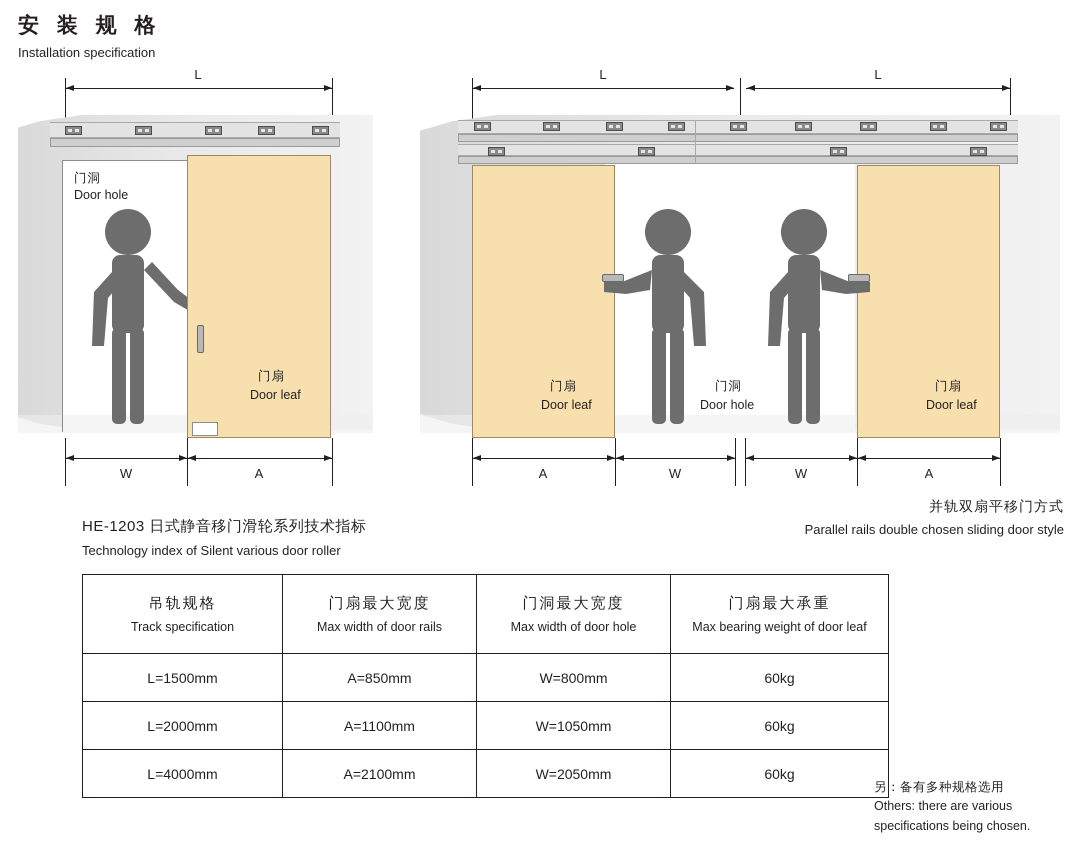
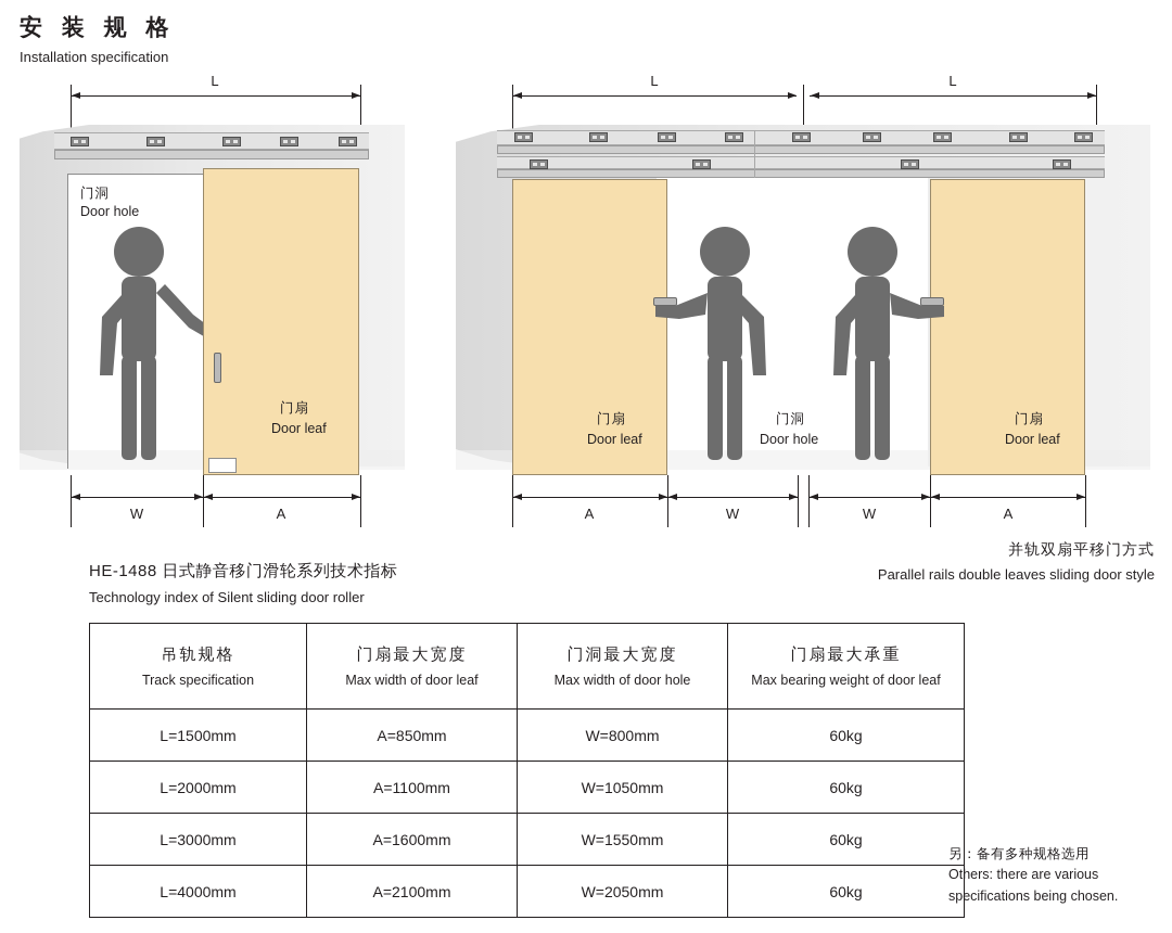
  安 装 规 格
  Installation specification
  L
  门洞
  Door hole
  门扇
  Door leaf
  W
  A
  L
  L
  门扇
  Door leaf
  门洞
  Door hole
  门扇
  Door leaf
  A
  W
  W
  A
  并轨双扇平移门方式
- Parallel rails double chosen sliding door style
+ Parallel rails double leaves sliding door style
- HE-1203 日式静音移门滑轮系列技术指标
+ HE-1488 日式静音移门滑轮系列技术指标
- Technology index of Silent various door roller
+ Technology index of Silent sliding door roller
- 吊轨规格 Track specification	门扇最大宽度 Max width of door rails	门洞最大宽度 Max width of door hole	门扇最大承重 Max bearing weight of door leaf
+ 吊轨规格 Track specification	门扇最大宽度 Max width of door leaf	门洞最大宽度 Max width of door hole	门扇最大承重 Max bearing weight of door leaf
  L=1500mm	A=850mm	W=800mm	60kg
  L=2000mm	A=1100mm	W=1050mm	60kg
+ L=3000mm	A=1600mm	W=1550mm	60kg
  L=4000mm	A=2100mm	W=2050mm	60kg
  另：备有多种规格选用
  Others: there are various
  specifications being chosen.
